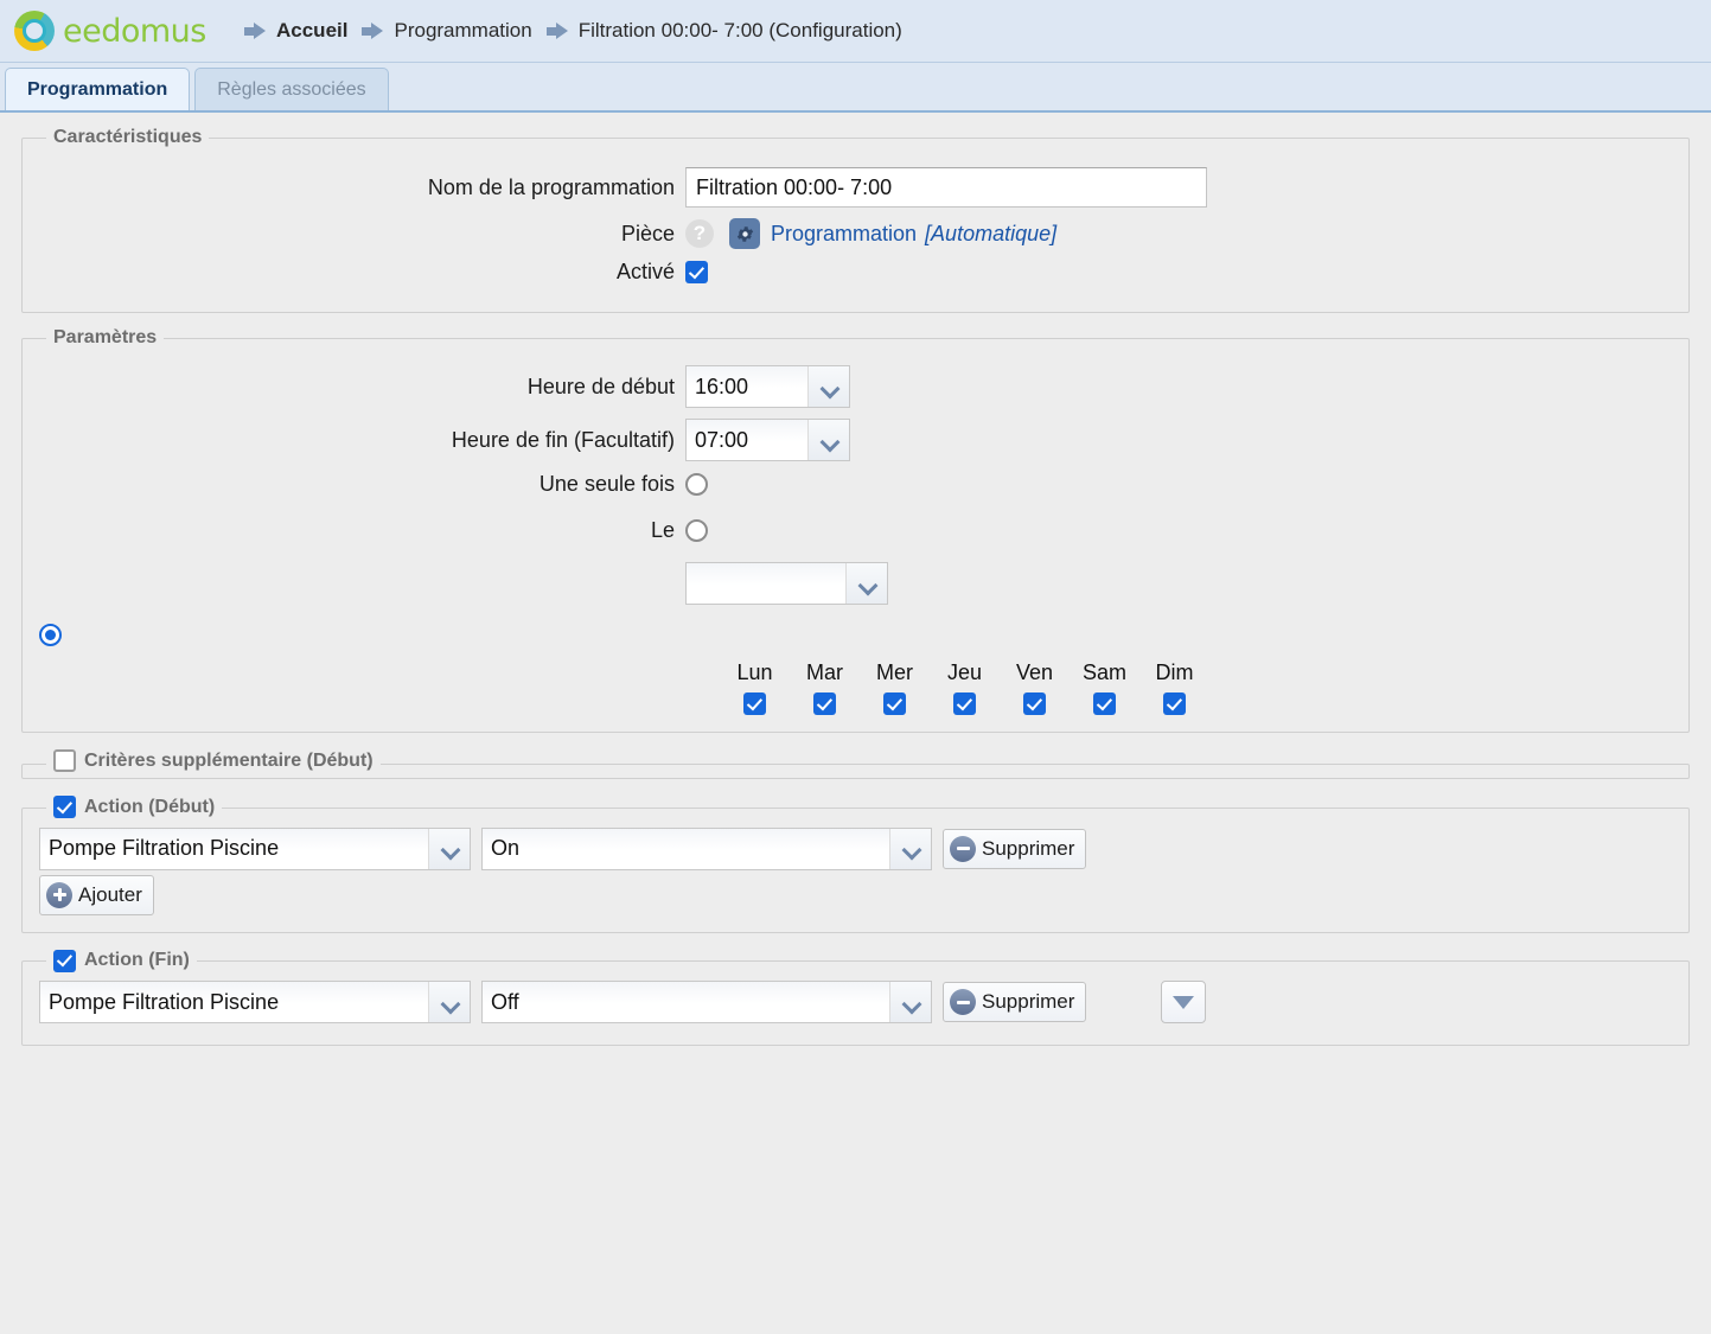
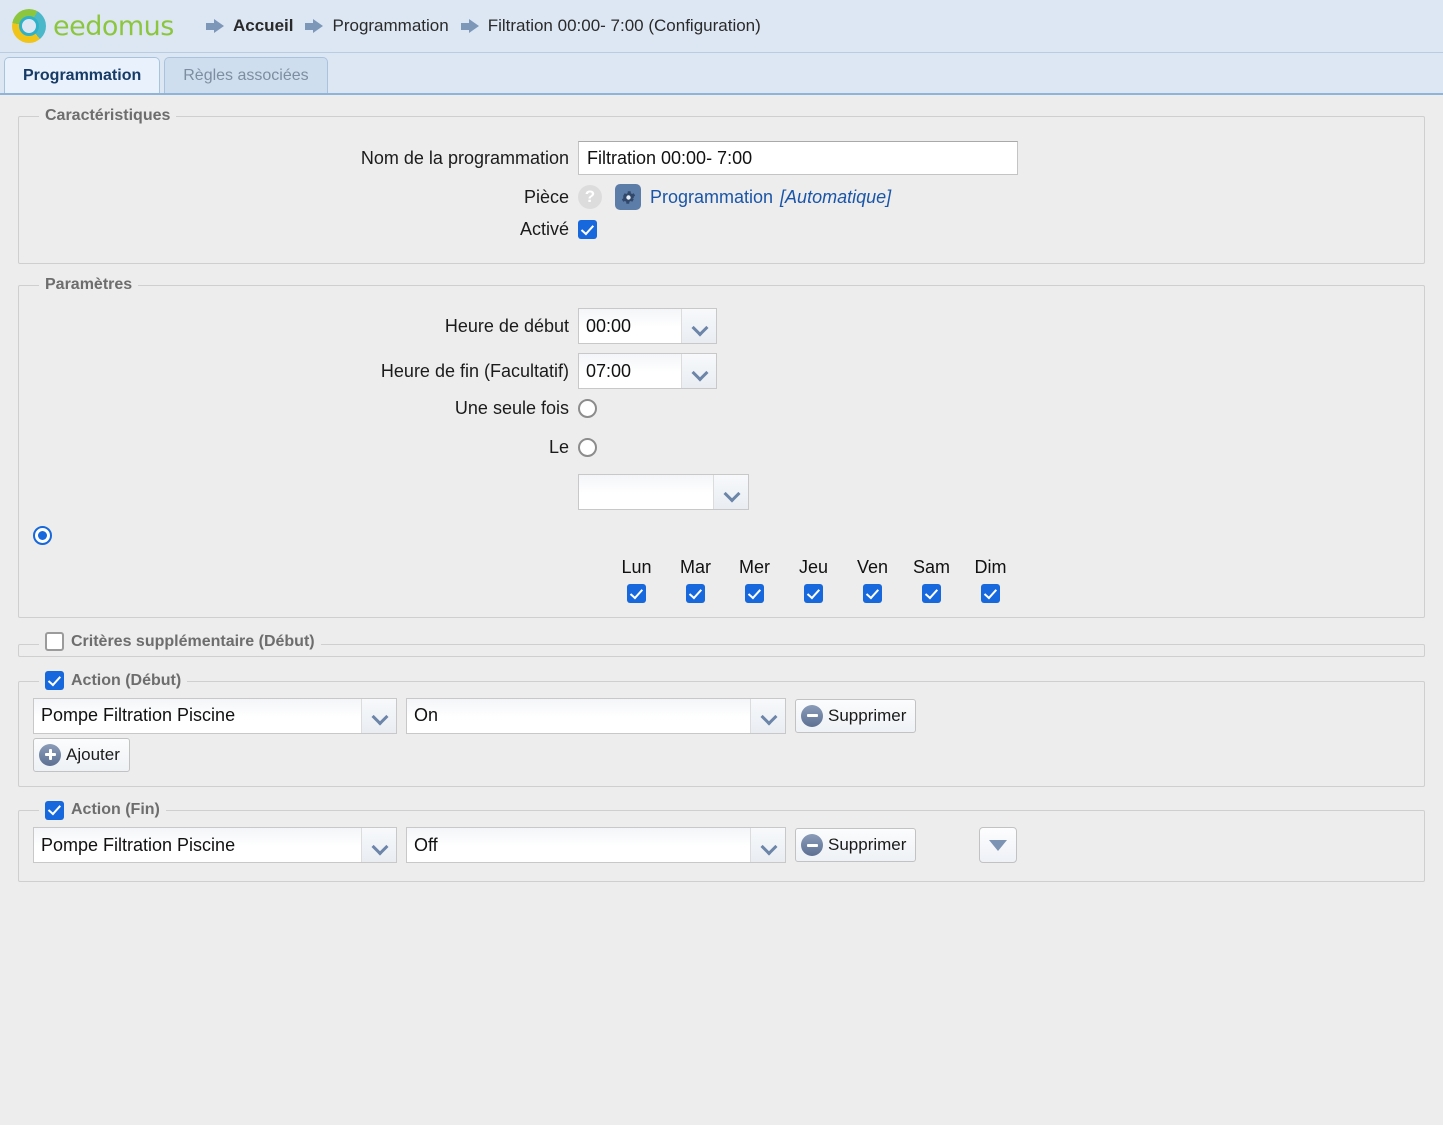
  eedomus
  Accueil
  Programmation
  Filtration 00:00- 7:00 (Configuration)
  Programmation
  Règles associées
  Caractéristiques
  Nom de la programmation
  Filtration 00:00- 7:00
  Pièce
  ?
  Programmation
  [Automatique]
  Activé
  Paramètres
  Heure de début
- 16:00
+ 00:00
  Heure de fin (Facultatif)
  07:00
  Une seule fois
  Le
  Lun
  Mar
  Mer
  Jeu
  Ven
  Sam
  Dim
  Critères supplémentaire (Début)
  Action (Début)
  Pompe Filtration Piscine
  On
  Supprimer
  Ajouter
  Action (Fin)
  Pompe Filtration Piscine
  Off
  Supprimer
